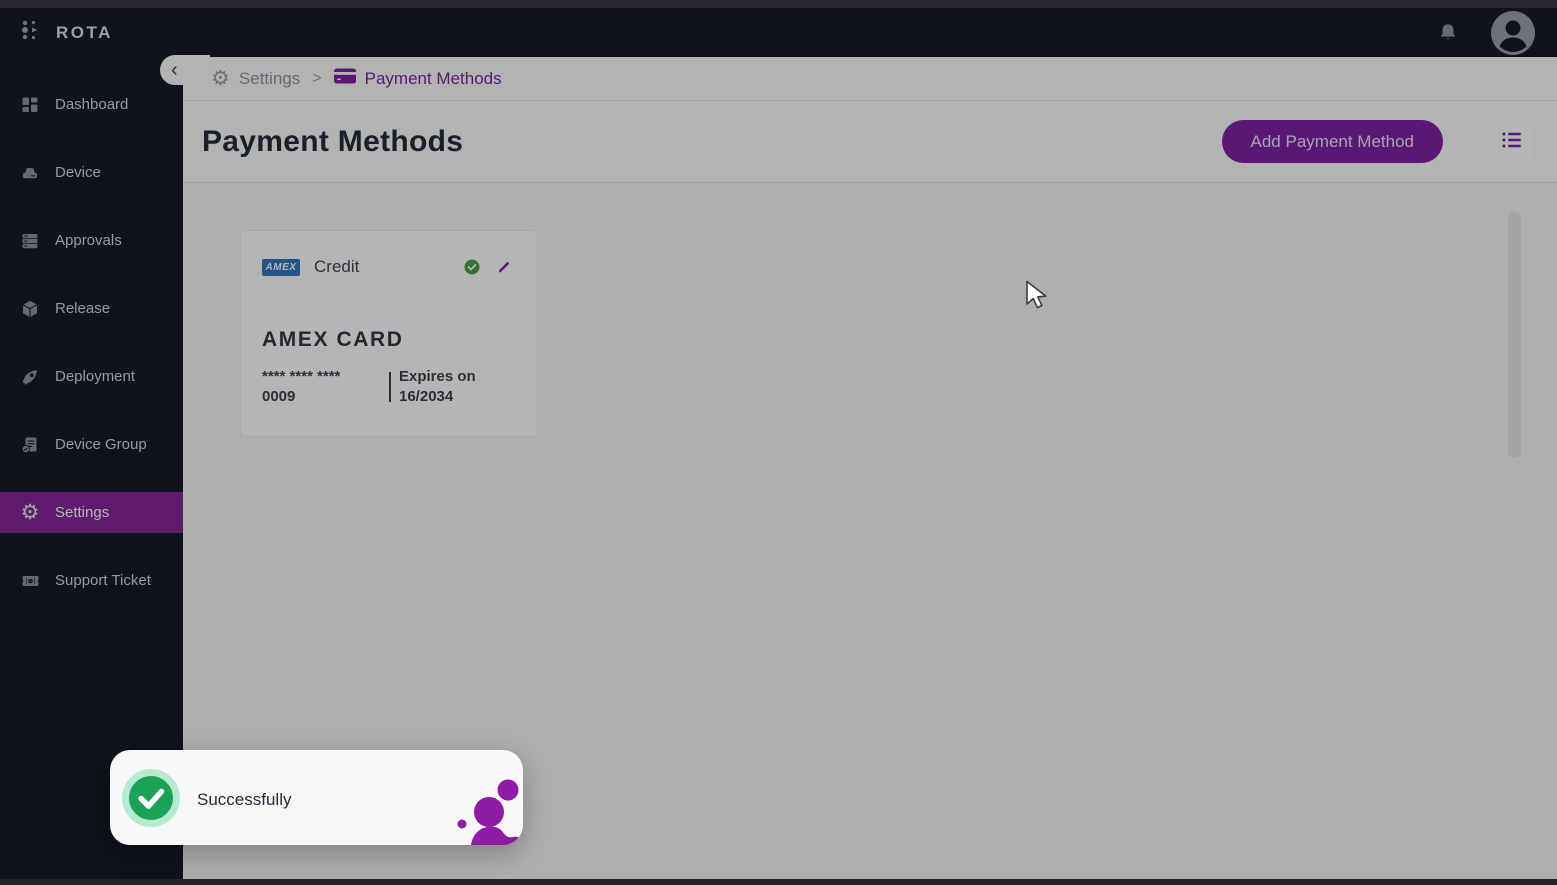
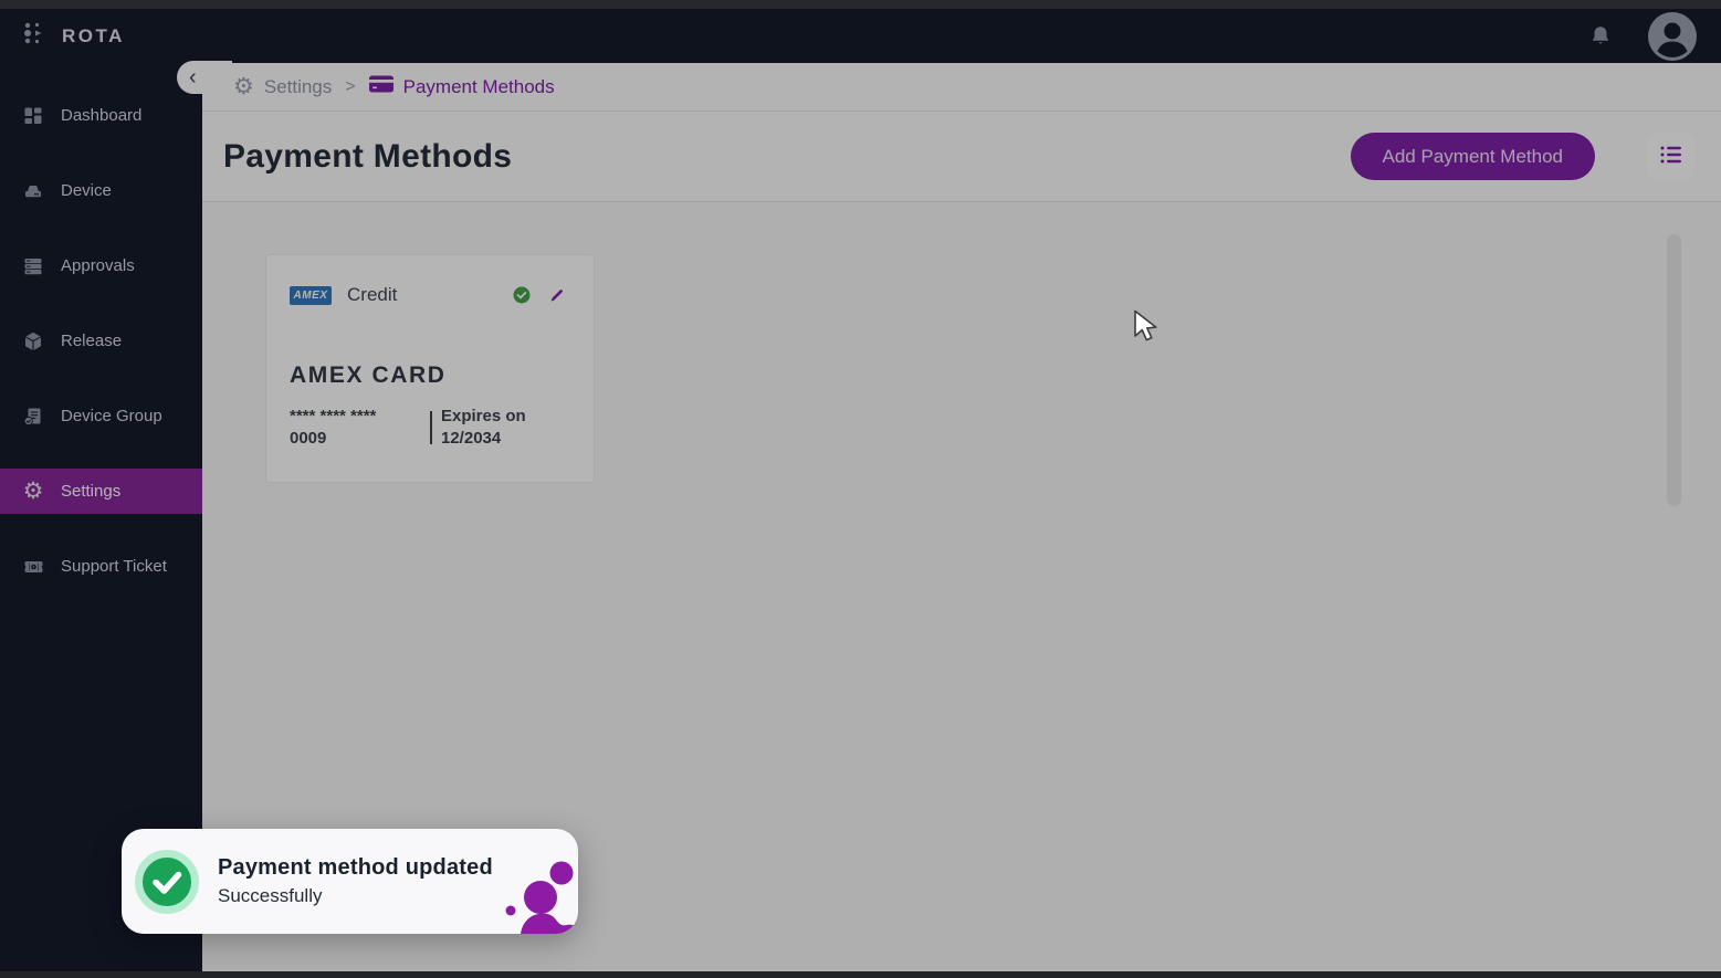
  ROTA
  Dashboard
  Device
  Approvals
  Release
- Deployment
  Device Group
  ⚙
  Settings
  Support Ticket
  ‹
  ⚙
  Settings
  >
  Payment Methods
  Payment Methods
  Add Payment Method
  AMEX
  Credit
  AMEX CARD
  **** **** ****
  0009
  Expires on
- 16/2034
+ 12/2034
+ Payment method updated
  Successfully
